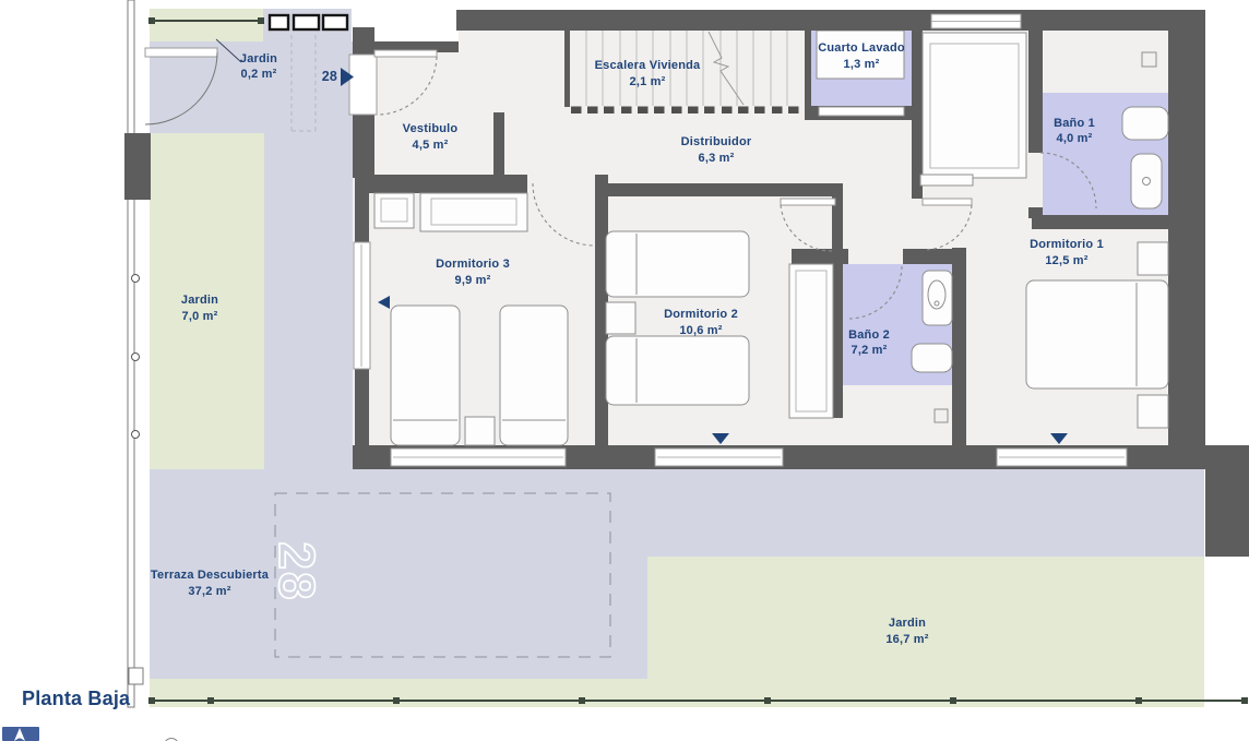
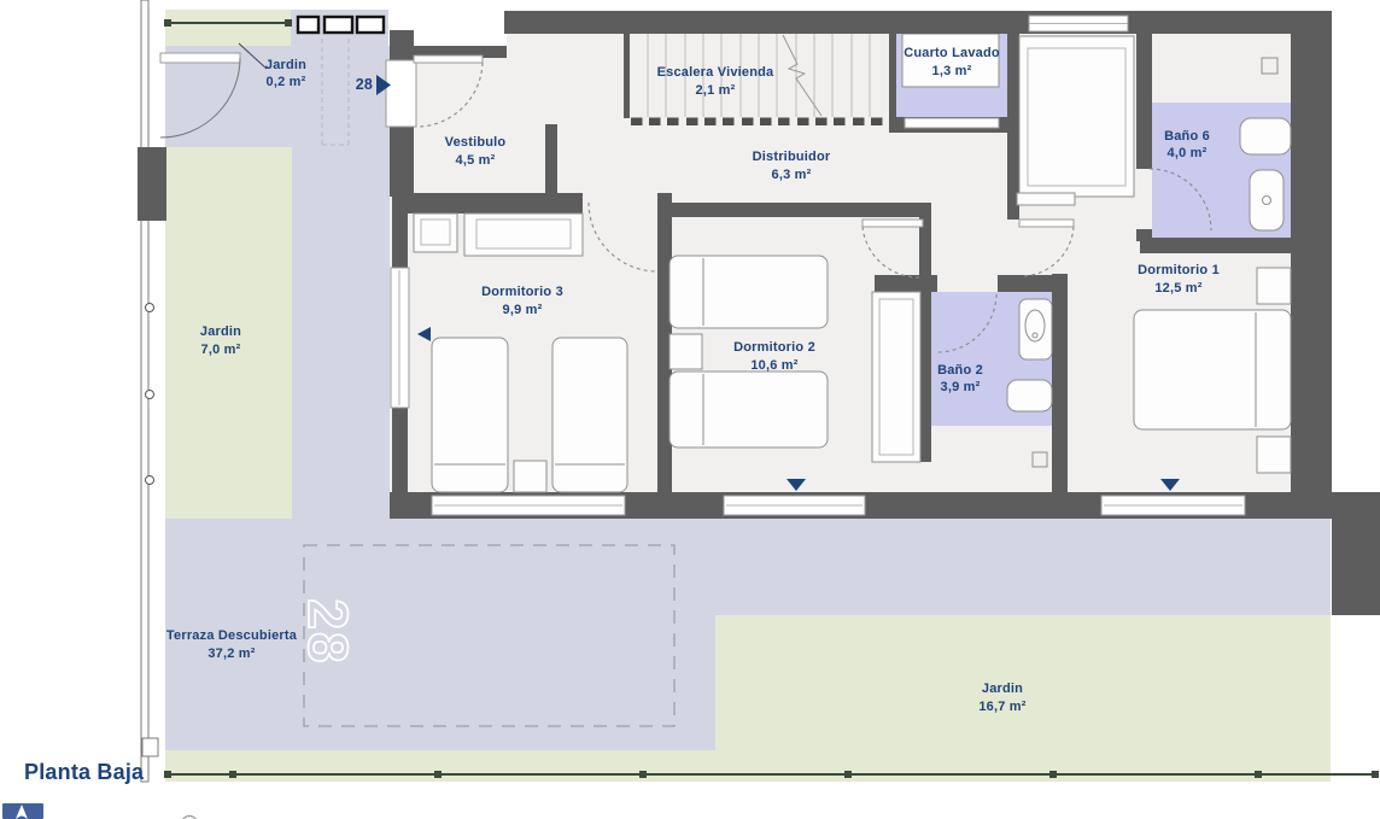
  Jardin
  0,2 m²
  28
  Vestibulo
  4,5 m²
  Escalera Vivienda
  2,1 m²
  Cuarto Lavado
  1,3 m²
  Distribuidor
  6,3 m²
- Baño 1
+ Baño 6
  4,0 m²
  Dormitorio 1
  12,5 m²
  Dormitorio 3
  9,9 m²
  Dormitorio 2
  10,6 m²
  Baño 2
- 7,2 m²
+ 3,9 m²
  Jardin
  7,0 m²
  Terraza Descubierta
  37,2 m²
  Jardin
  16,7 m²
  Planta Baja
